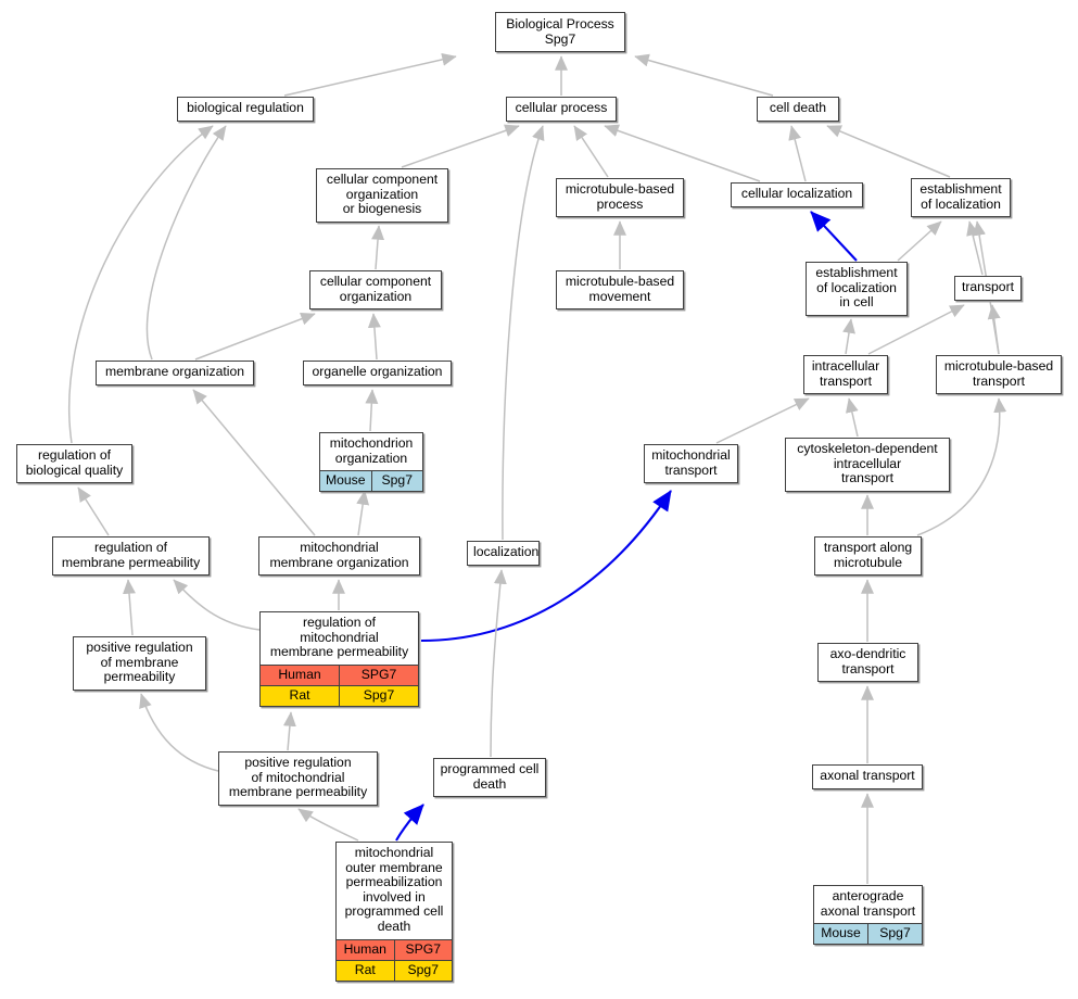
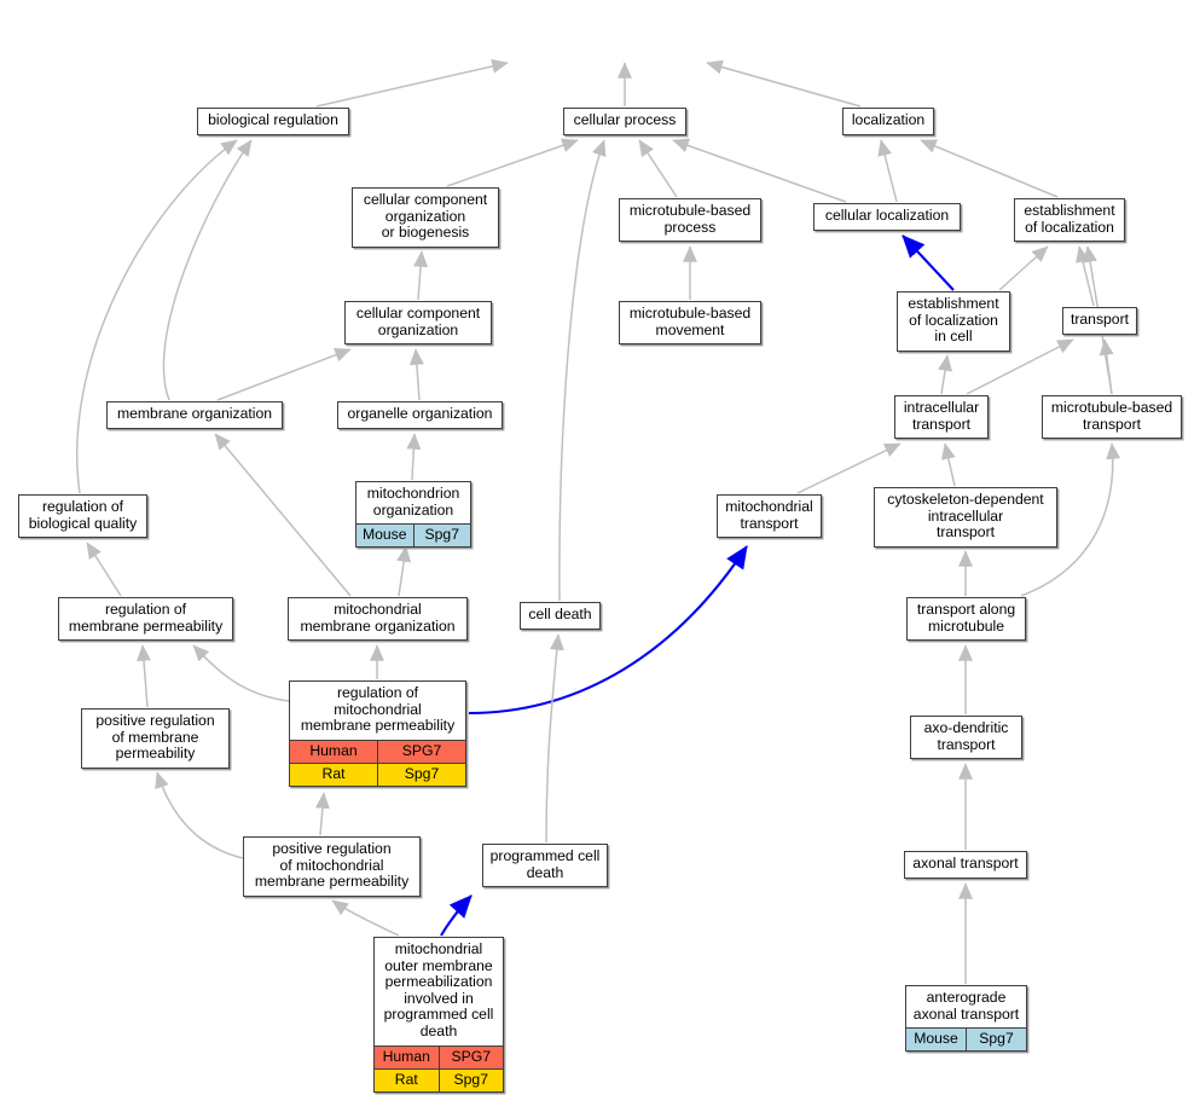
- Biological Process
- Spg7
  biological regulation
  cellular process
- cell death
+ localization
  cellular component
  organization
  or biogenesis
  microtubule-based
  process
  cellular localization
  establishment
  of localization
  cellular component
  organization
  microtubule-based
  movement
  establishment
  of localization
  in cell
  transport
  membrane organization
  organelle organization
  intracellular
  transport
  microtubule-based
  transport
  regulation of
  biological quality
  mitochondrion
  organization
  Mouse	Spg7
  mitochondrial
  transport
  cytoskeleton-dependent
  intracellular
  transport
  regulation of
  membrane permeability
  mitochondrial
  membrane organization
- localization
+ cell death
  transport along
  microtubule
  positive regulation
  of membrane
  permeability
  regulation of
  mitochondrial
  membrane permeability
  Human	SPG7
  Rat	Spg7
  axo-dendritic
  transport
  positive regulation
  of mitochondrial
  membrane permeability
  programmed cell
  death
  axonal transport
  anterograde
  axonal transport
  Mouse	Spg7
  mitochondrial
  outer membrane
  permeabilization
  involved in
  programmed cell
  death
  Human	SPG7
  Rat	Spg7
